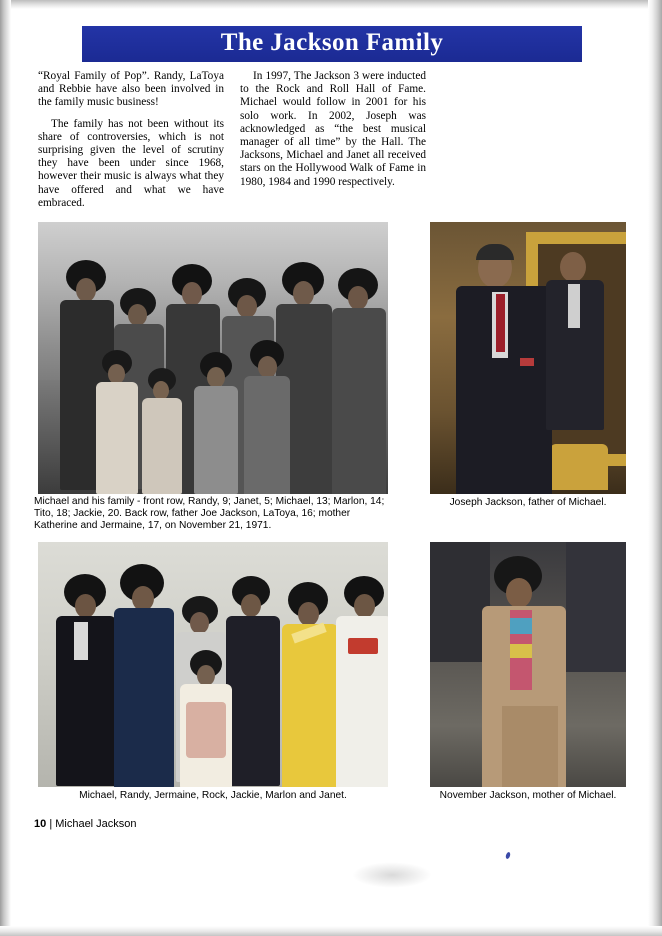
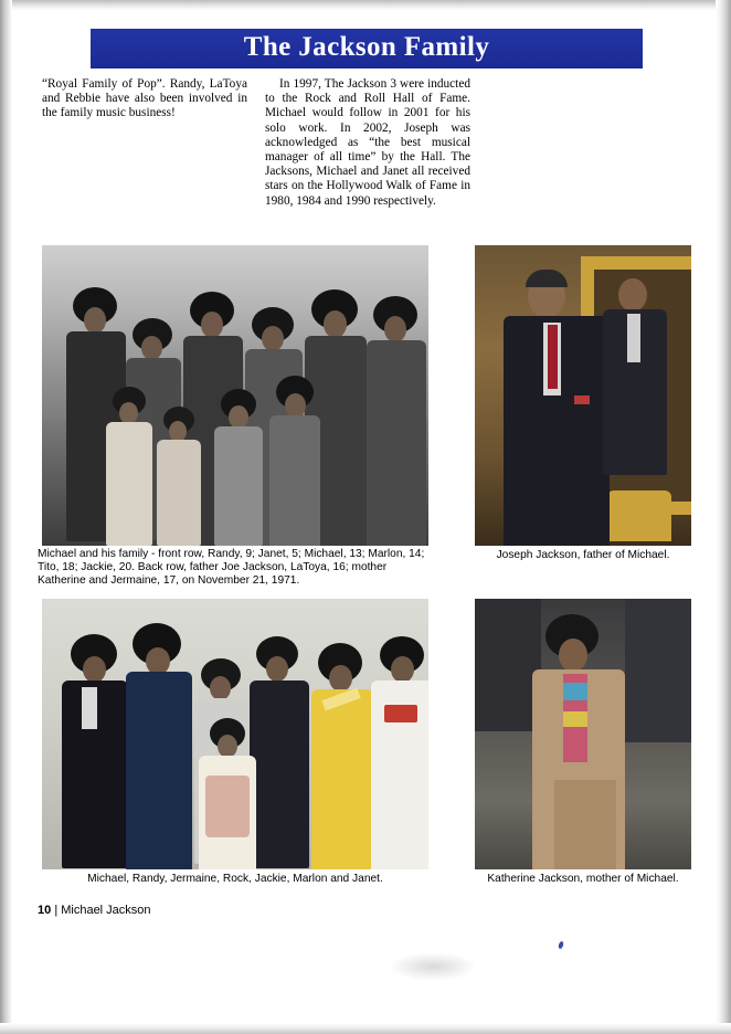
  The Jackson Family
  “Royal Family of Pop”. Randy, LaToya and Rebbie have also been involved in the family music business!
- The family has not been without its share of controversies, which is not surprising given the level of scrutiny they have been under since 1968, however their music is always what they have offered and what we have embraced.
  In 1997, The Jackson 3 were inducted to the Rock and Roll Hall of Fame. Michael would follow in 2001 for his solo work. In 2002, Joseph was acknowledged as “the best musical manager of all time” by the Hall. The Jacksons, Michael and Janet all received stars on the Hollywood Walk of Fame in 1980, 1984 and 1990 respectively.
  Michael and his family - front row, Randy, 9; Janet, 5; Michael, 13; Marlon, 14; Tito, 18; Jackie, 20. Back row, father Joe Jackson, LaToya, 16; mother Katherine and Jermaine, 17, on November 21, 1971.
  Joseph Jackson, father of Michael.
  Michael, Randy, Jermaine, Rock, Jackie, Marlon and Janet.
- November Jackson, mother of Michael.
+ Katherine Jackson, mother of Michael.
  10 | Michael Jackson
